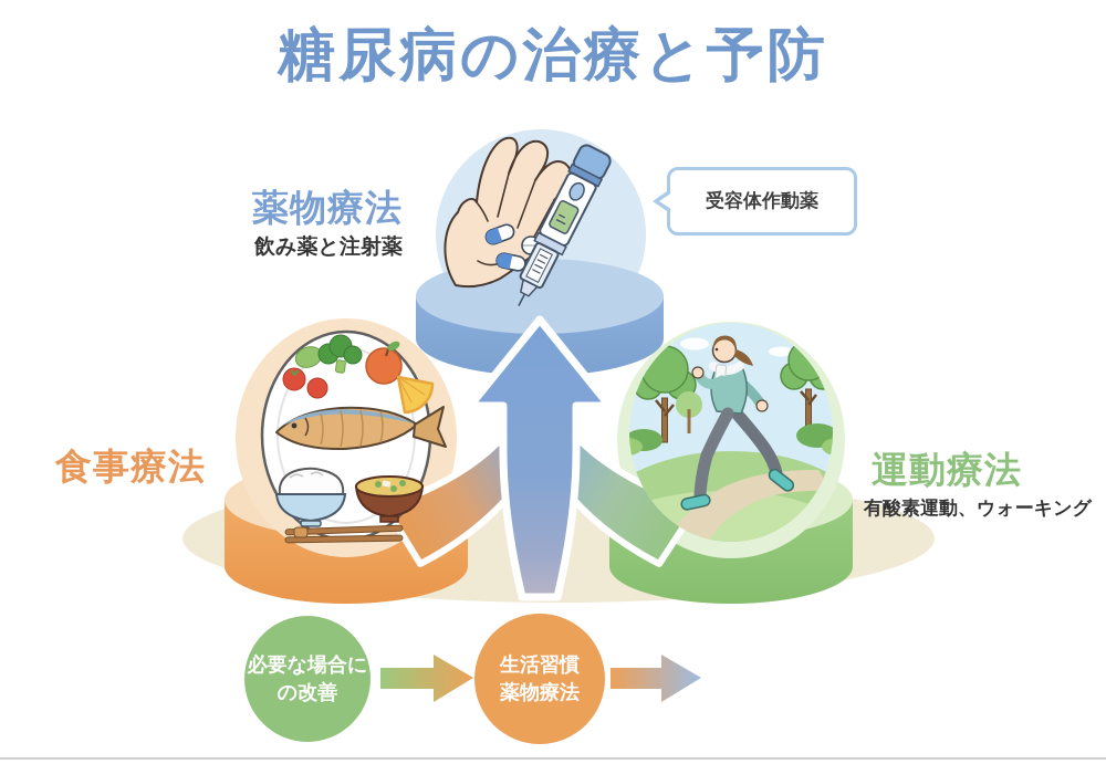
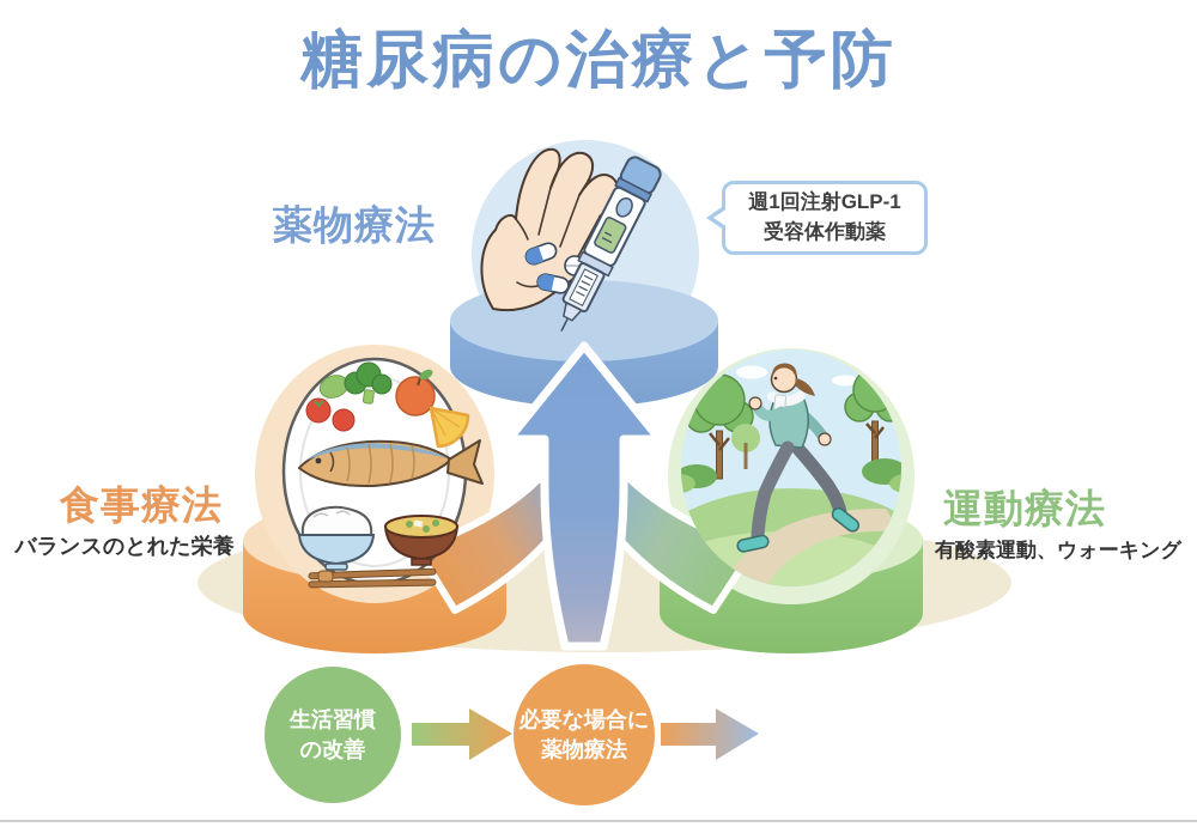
  糖尿病の治療と予防
  薬物療法
- 飲み薬と注射薬
  食事療法
+ バランスのとれた栄養
  運動療法
  有酸素運動、ウォーキング
+ 週1回注射GLP-1
  受容体作動薬
- 必要な場合に
+ 生活習慣
  の改善
- 生活習慣
+ 必要な場合に
  薬物療法
